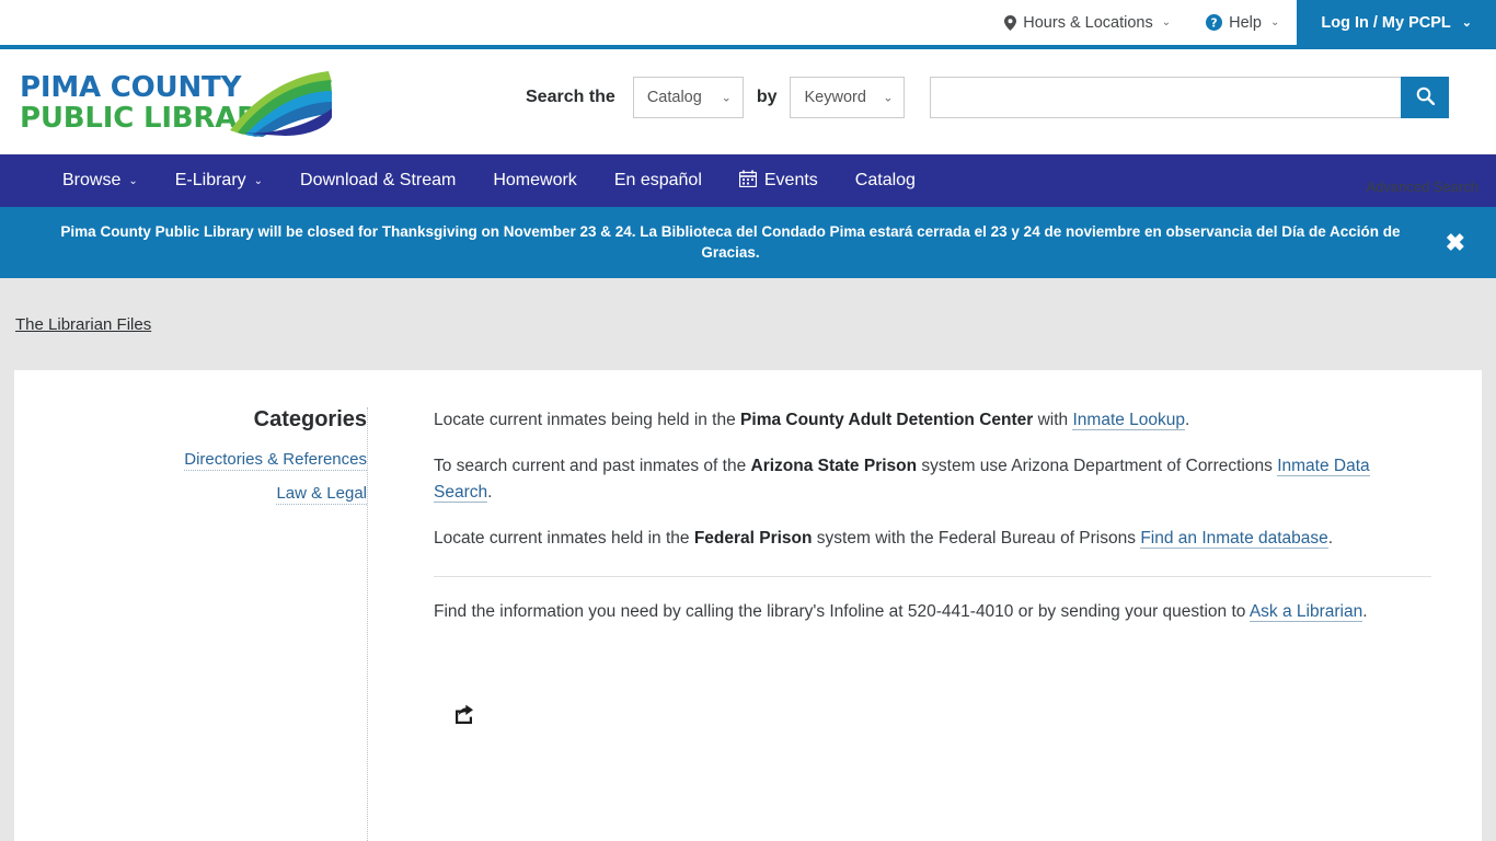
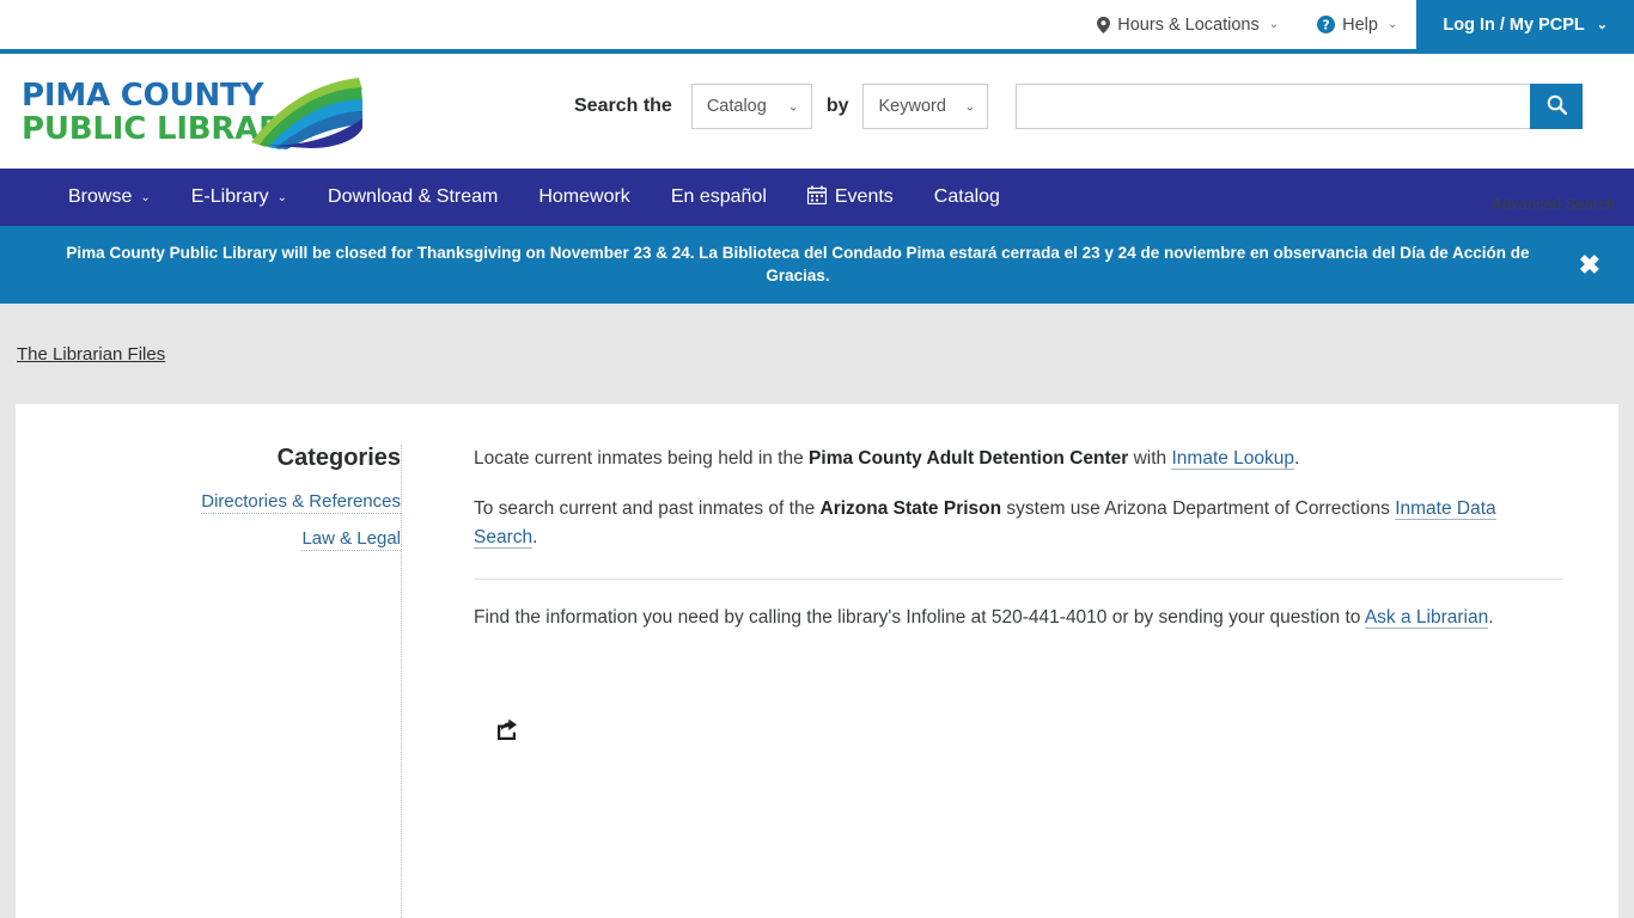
  Hours & Locations
  ⌄
  ?
  Help
  ⌄
  Log In / My PCPL
  ⌄
  PIMA COUNTY
  PUBLIC LIBRA
  Search the
  Catalog
  ⌄
  by
  Keyword
  ⌄
  Advanced Search
  Browse
  ⌄
  E-Library
  ⌄
  Download & Stream
  Homework
  En español
  Events
  Catalog
  Pima County Public Library will be closed for Thanksgiving on November 23 & 24. La Biblioteca del Condado Pima estará cerrada el 23 y 24 de noviembre en observancia del Día de Acción de Gracias.
  ✖
  The Librarian Files
  Categories
  Directories & References
  Law & Legal
  Locate current inmates being held in the Pima County Adult Detention Center with Inmate Lookup.
  To search current and past inmates of the Arizona State Prison system use Arizona Department of Corrections Inmate Data Search.
- Locate current inmates held in the Federal Prison system with the Federal Bureau of Prisons Find an Inmate database.
  Find the information you need by calling the library's Infoline at 520-441-4010 or by sending your question to Ask a Librarian.
